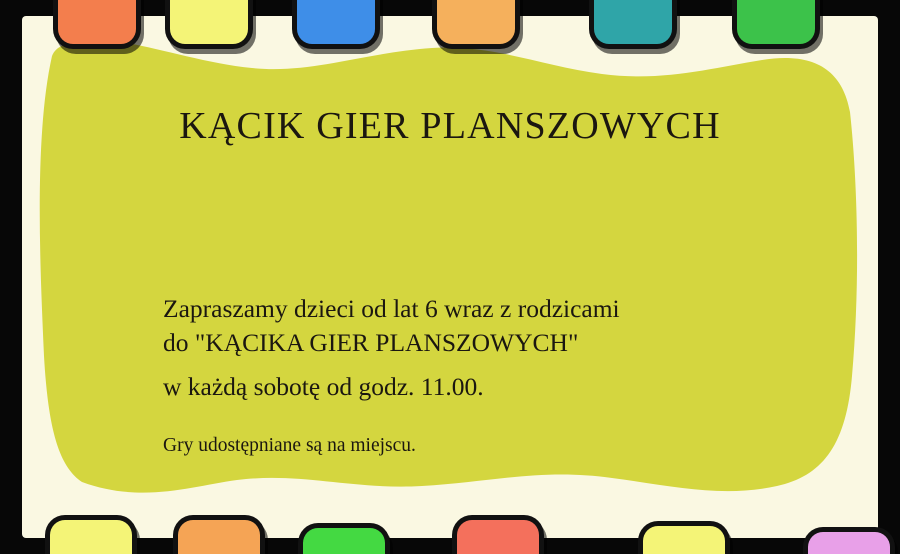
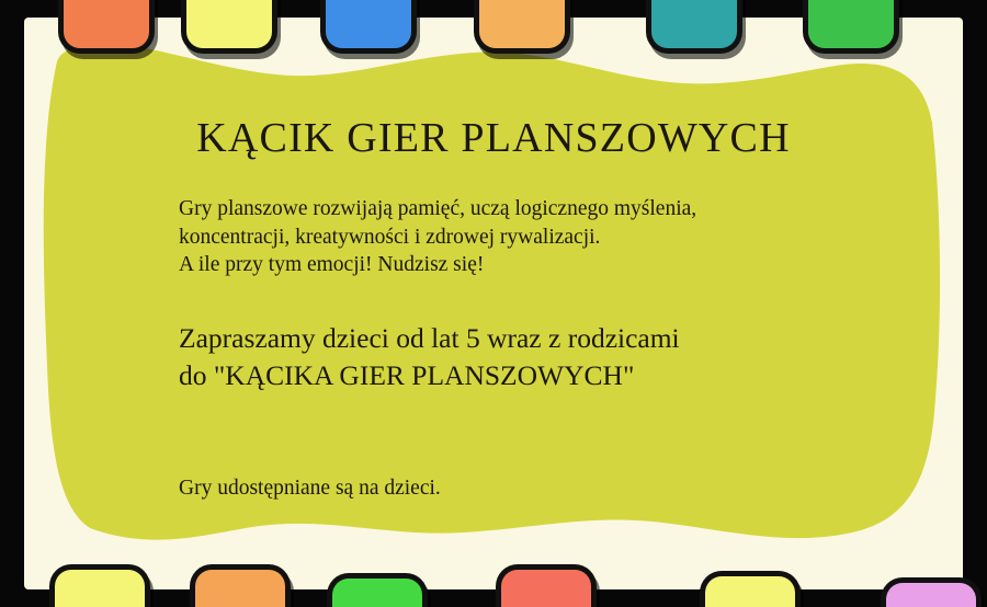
  KĄCIK GIER PLANSZOWYCH
+ Gry planszowe rozwijają pamięć, uczą logicznego myślenia,
+ koncentracji, kreatywności i zdrowej rywalizacji.
+ A ile przy tym emocji! Nudzisz się!
- Zapraszamy dzieci od lat 6 wraz z rodzicami
+ Zapraszamy dzieci od lat 5 wraz z rodzicami
  do "KĄCIKA GIER PLANSZOWYCH"
- w każdą sobotę od godz. 11.00.
- Gry udostępniane są na miejscu.
+ Gry udostępniane są na dzieci.
